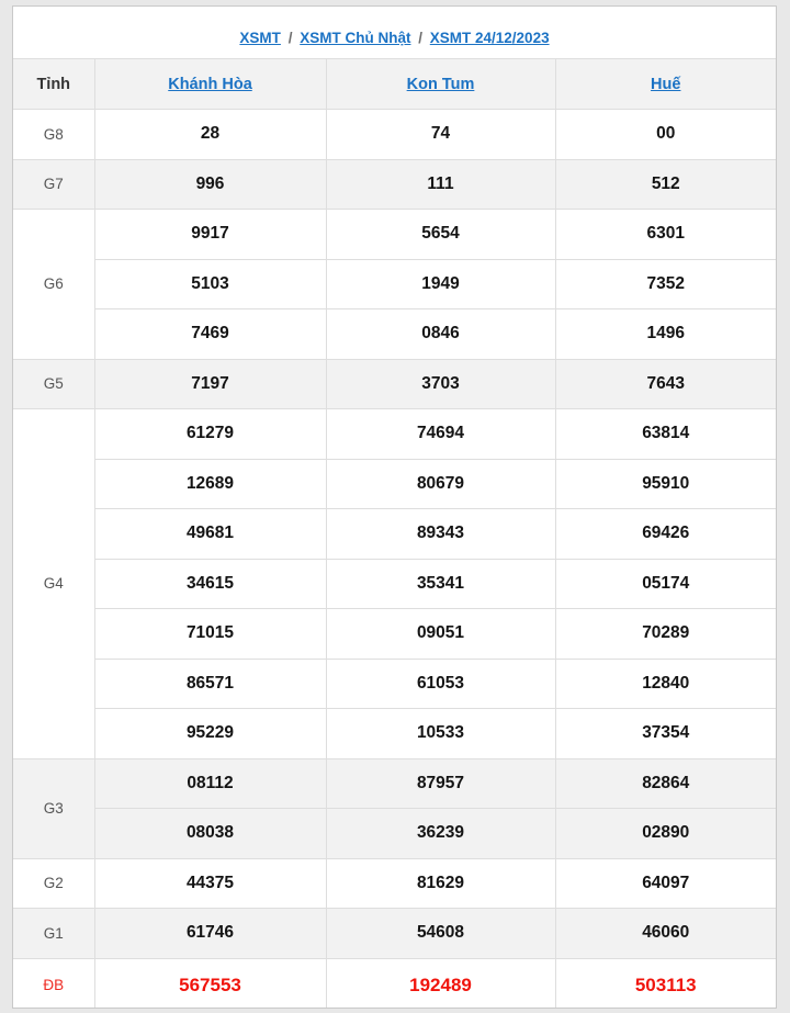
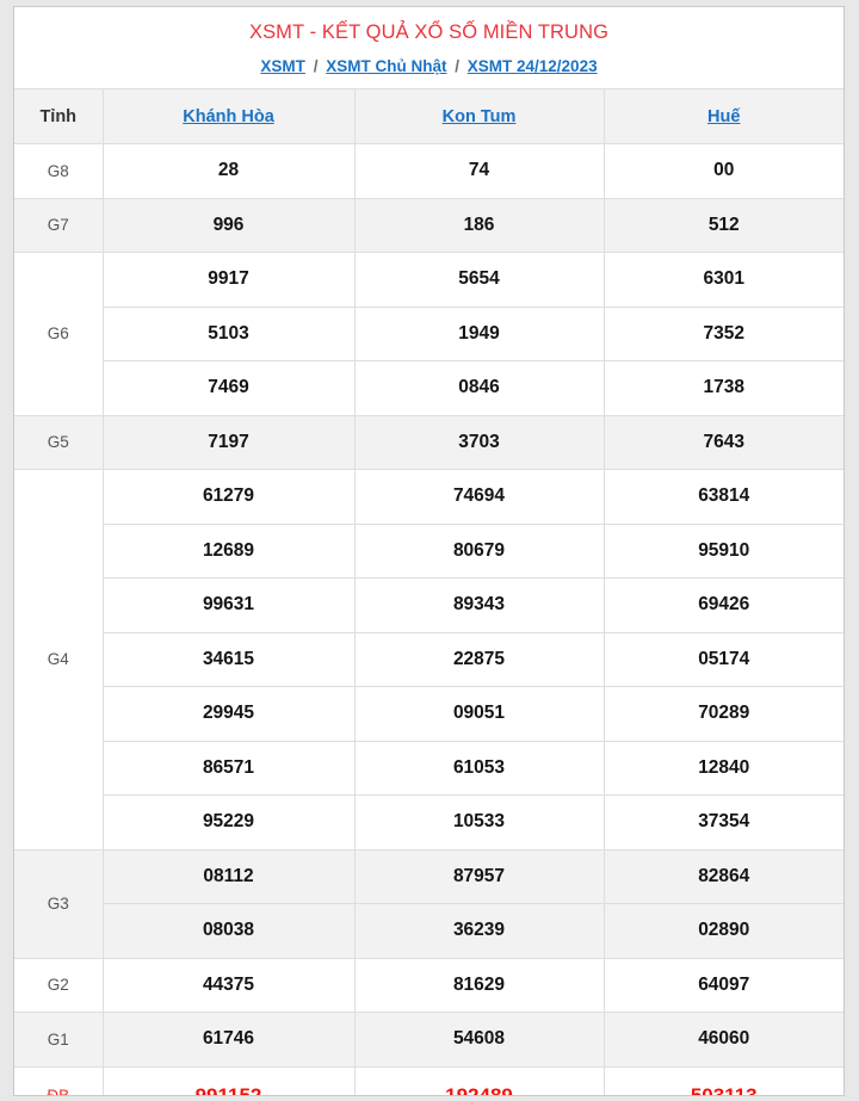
+ XSMT - KẾT QUẢ XỔ SỐ MIỀN TRUNG
  XSMT / XSMT Chủ Nhật / XSMT 24/12/2023
  Tỉnh	Khánh Hòa	Kon Tum	Huế
  G8	28	74	00
- G7	996	111	512
+ G7	996	186	512
  G6	9917	5654	6301
  5103	1949	7352
- 7469	0846	1496
+ 7469	0846	1738
  G5	7197	3703	7643
  G4	61279	74694	63814
  12689	80679	95910
- 49681	89343	69426
+ 99631	89343	69426
- 34615	35341	05174
+ 34615	22875	05174
- 71015	09051	70289
+ 29945	09051	70289
  86571	61053	12840
  95229	10533	37354
  G3	08112	87957	82864
  08038	36239	02890
  G2	44375	81629	64097
  G1	61746	54608	46060
- ĐB	567553	192489	503113
+ ĐB	991152	192489	503113
